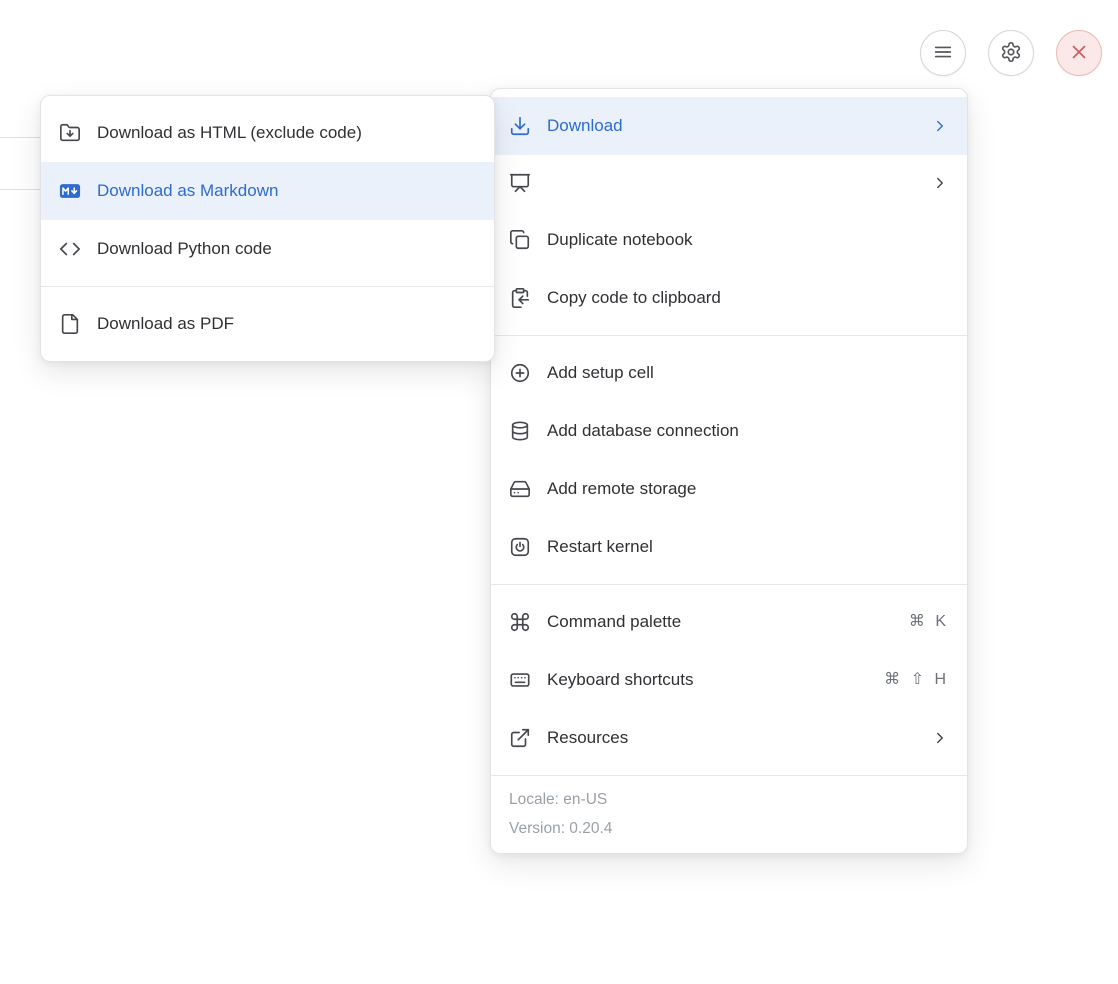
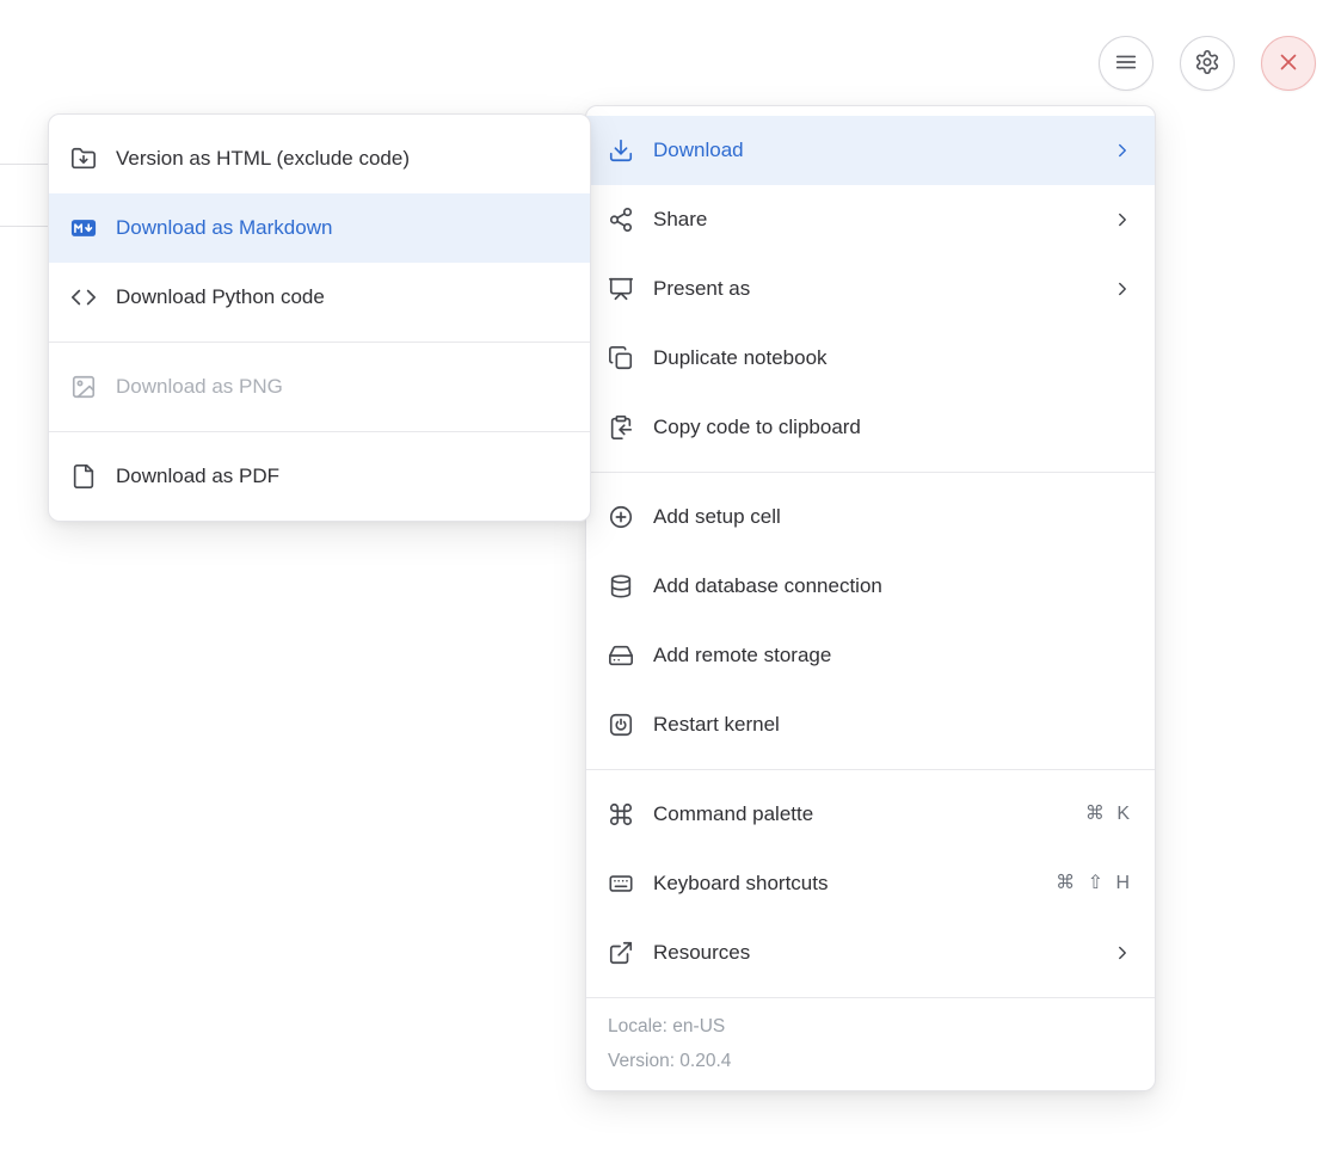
- Download as HTML (exclude code)
+ Version as HTML (exclude code)
  Download as Markdown
  Download Python code
+ Download as PNG
  Download as PDF
  Download
+ Share
+ Present as
  Duplicate notebook
  Copy code to clipboard
  Add setup cell
  Add database connection
  Add remote storage
  Restart kernel
  Command palette
  ⌘ K
  Keyboard shortcuts
  ⌘ ⇧ H
  Resources
  Locale: en-US
  Version: 0.20.4
